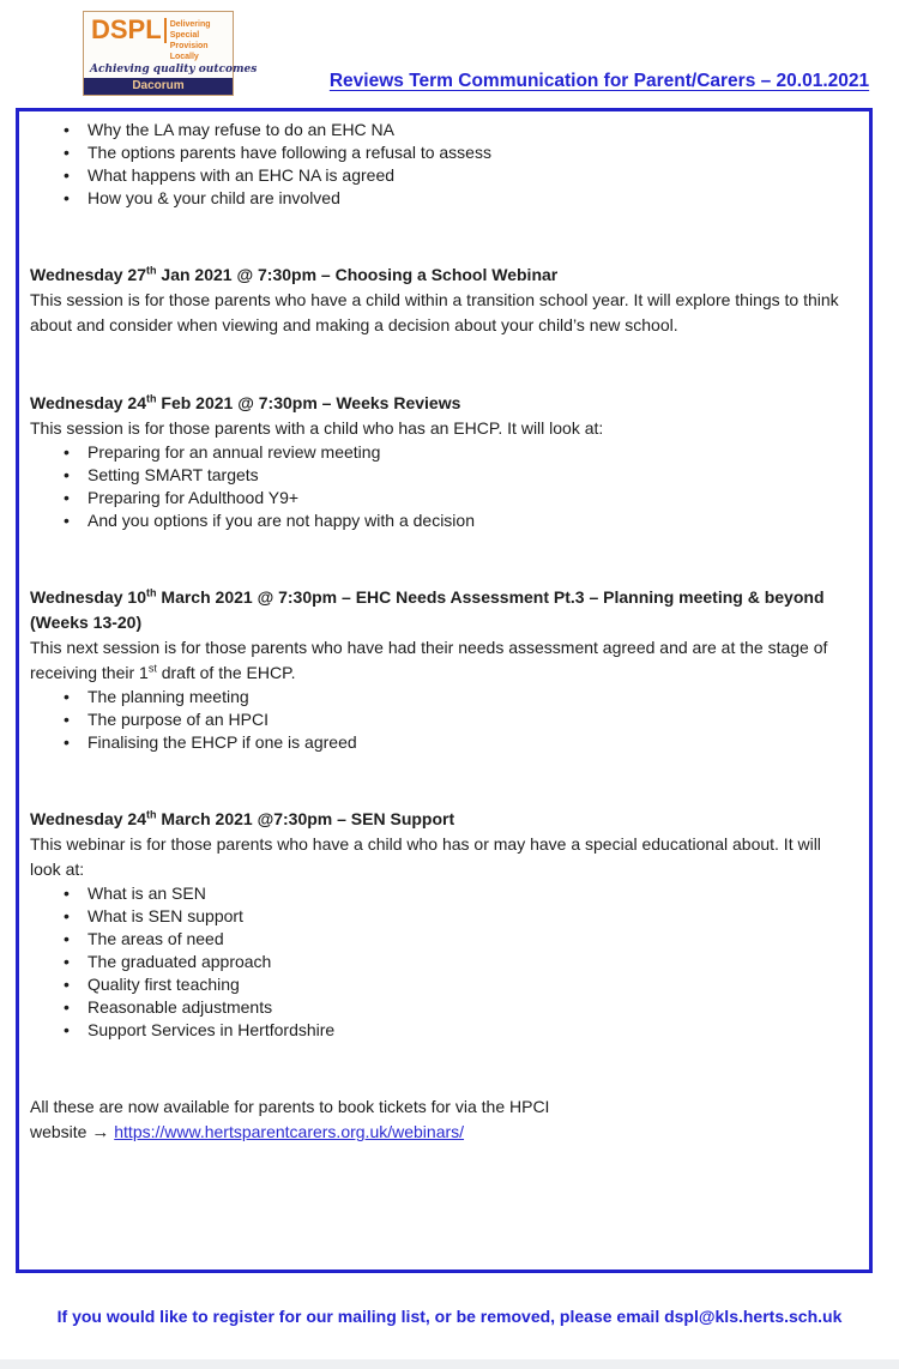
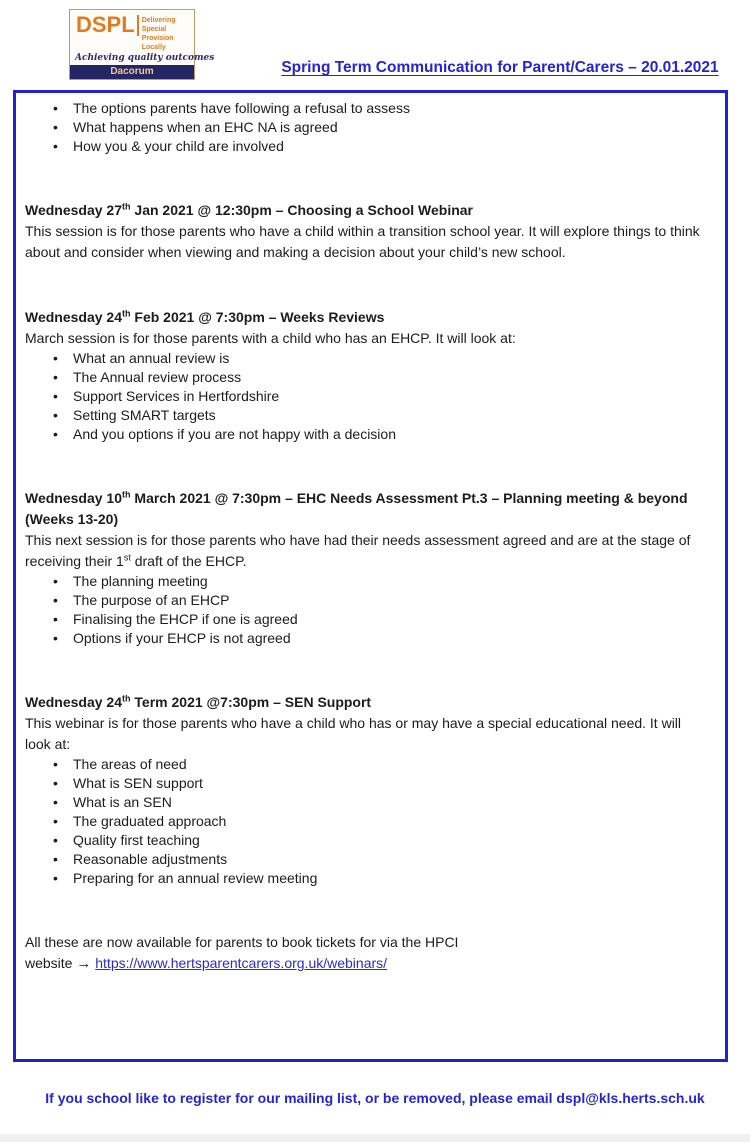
  DSPL
  Achieving quality outcomes
  Dacorum
- Reviews Term Communication for Parent/Carers – 20.01.2021
+ Spring Term Communication for Parent/Carers – 20.01.2021
- Why the LA may refuse to do an EHC NA
  The options parents have following a refusal to assess
- What happens with an EHC NA is agreed
+ What happens when an EHC NA is agreed
  How you & your child are involved
- Wednesday 27th Jan 2021 @ 7:30pm – Choosing a School Webinar
+ Wednesday 27th Jan 2021 @ 12:30pm – Choosing a School Webinar
  This session is for those parents who have a child within a transition school year. It will explore things to think about and consider when viewing and making a decision about your child’s new school.
  Wednesday 24th Feb 2021 @ 7:30pm – Weeks Reviews
- This session is for those parents with a child who has an EHCP. It will look at:
+ March session is for those parents with a child who has an EHCP. It will look at:
+ What an annual review is
+ The Annual review process
- Preparing for an annual review meeting
+ Support Services in Hertfordshire
  Setting SMART targets
- Preparing for Adulthood Y9+
  And you options if you are not happy with a decision
  Wednesday 10th March 2021 @ 7:30pm – EHC Needs Assessment Pt.3 – Planning meeting & beyond (Weeks 13-20)
  This next session is for those parents who have had their needs assessment agreed and are at the stage of receiving their 1st draft of the EHCP.
  The planning meeting
- The purpose of an HPCI
+ The purpose of an EHCP
  Finalising the EHCP if one is agreed
+ Options if your EHCP is not agreed
- Wednesday 24th March 2021 @7:30pm – SEN Support
+ Wednesday 24th Term 2021 @7:30pm – SEN Support
- This webinar is for those parents who have a child who has or may have a special educational about. It will look at:
+ This webinar is for those parents who have a child who has or may have a special educational need. It will look at:
- What is an SEN
+ The areas of need
  What is SEN support
- The areas of need
+ What is an SEN
  The graduated approach
  Quality first teaching
  Reasonable adjustments
- Support Services in Hertfordshire
+ Preparing for an annual review meeting
  All these are now available for parents to book tickets for via the HPCI
  website → https://www.hertsparentcarers.org.uk/webinars/
- If you would like to register for our mailing list, or be removed, please email dspl@kls.herts.sch.uk
+ If you school like to register for our mailing list, or be removed, please email dspl@kls.herts.sch.uk
